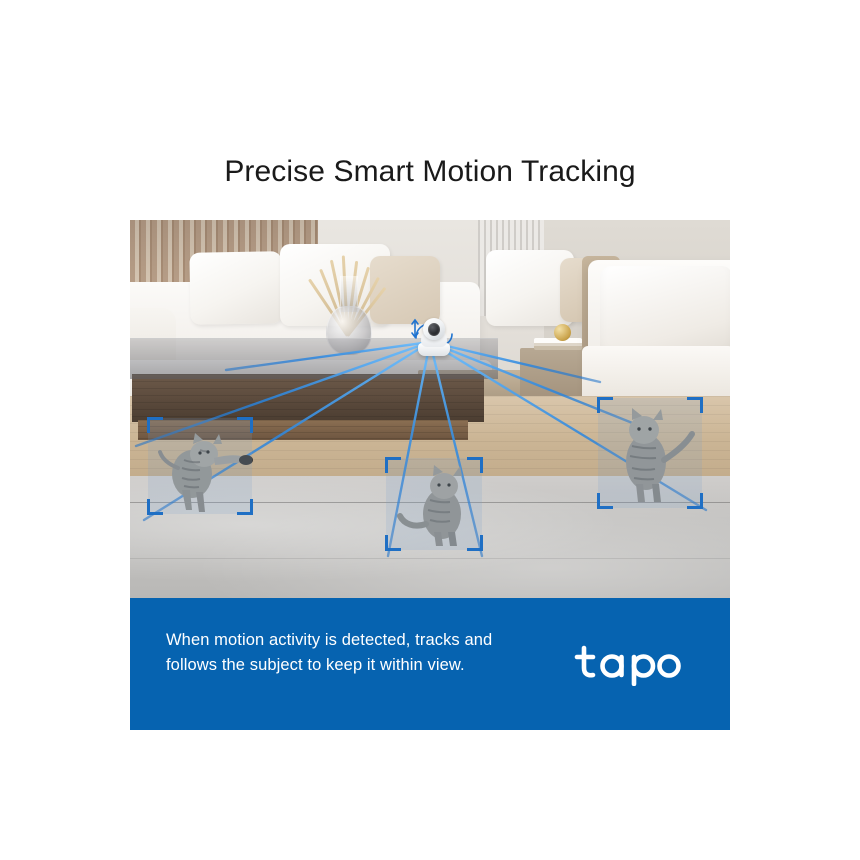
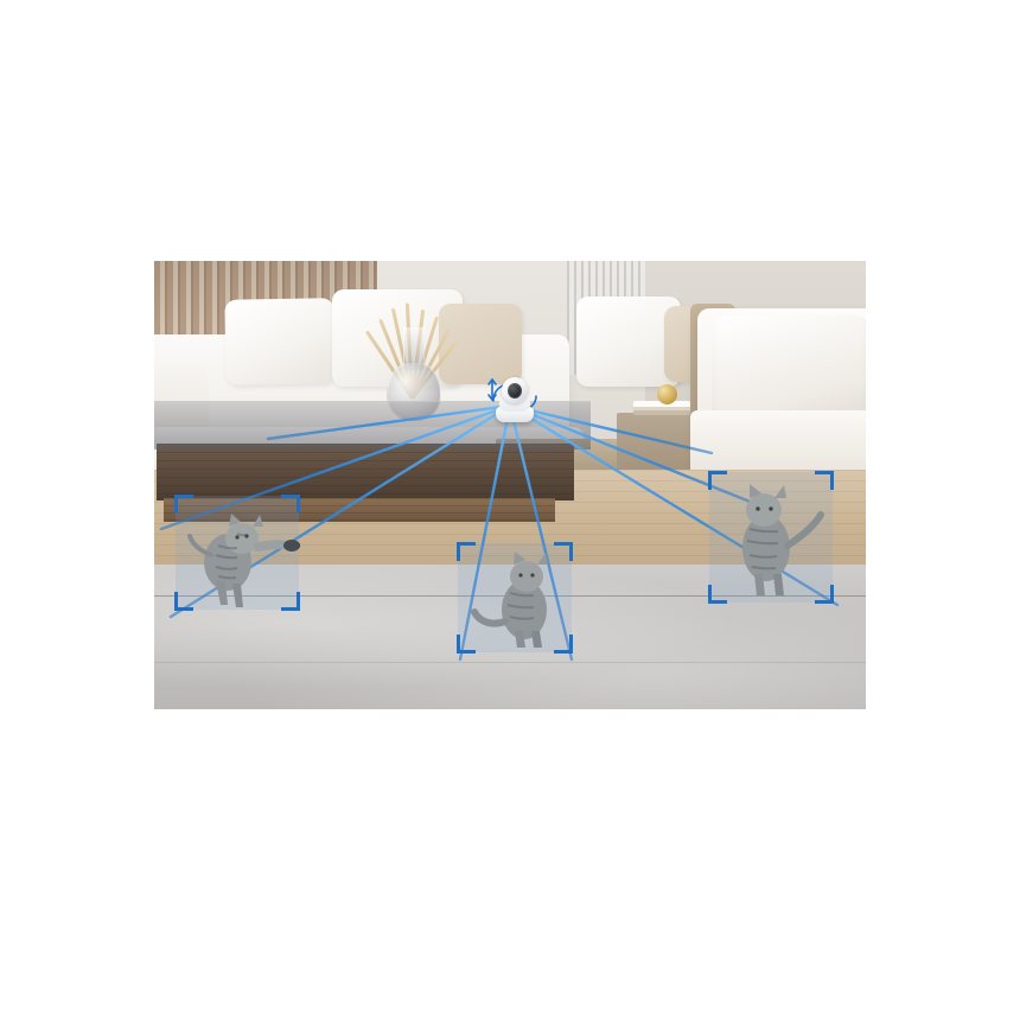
- Precise Smart Motion Tracking
- When motion activity is detected, tracks and
- follows the subject to keep it within view.
